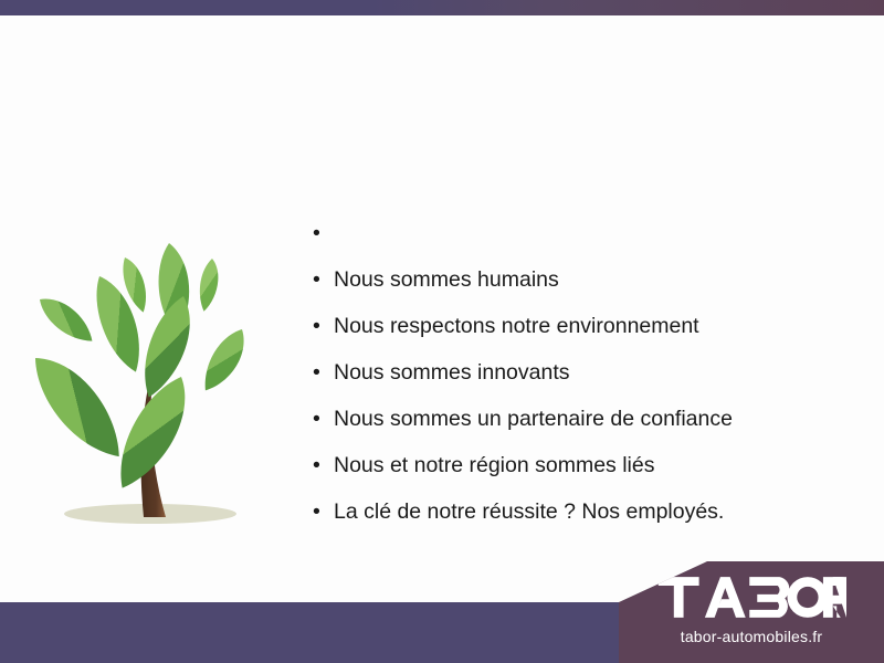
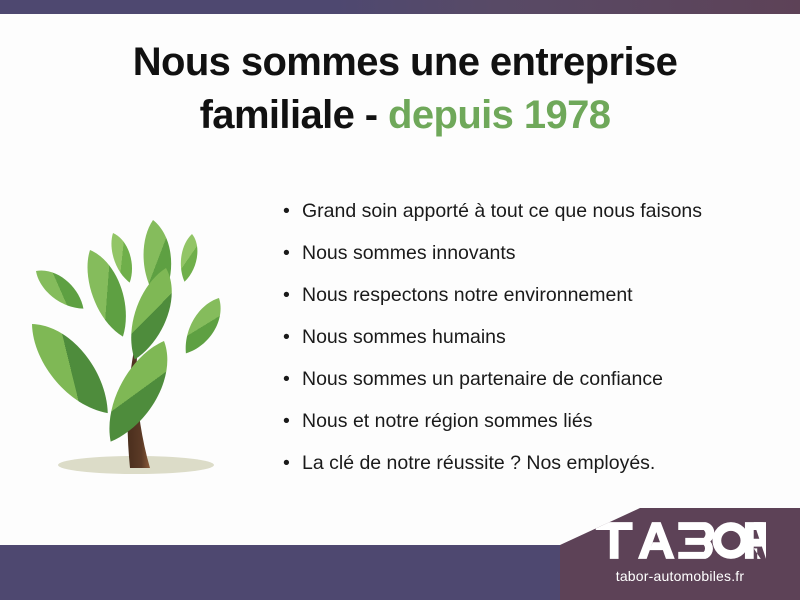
+ Nous sommes une entreprise
+ familiale - depuis 1978
  •
+ Grand soin apporté à tout ce que nous faisons
  •
- Nous sommes humains
+ Nous sommes innovants
  •
  Nous respectons notre environnement
  •
- Nous sommes innovants
+ Nous sommes humains
  •
  Nous sommes un partenaire de confiance
  •
  Nous et notre région sommes liés
  •
  La clé de notre réussite ? Nos employés.
  tabor-automobiles.fr
